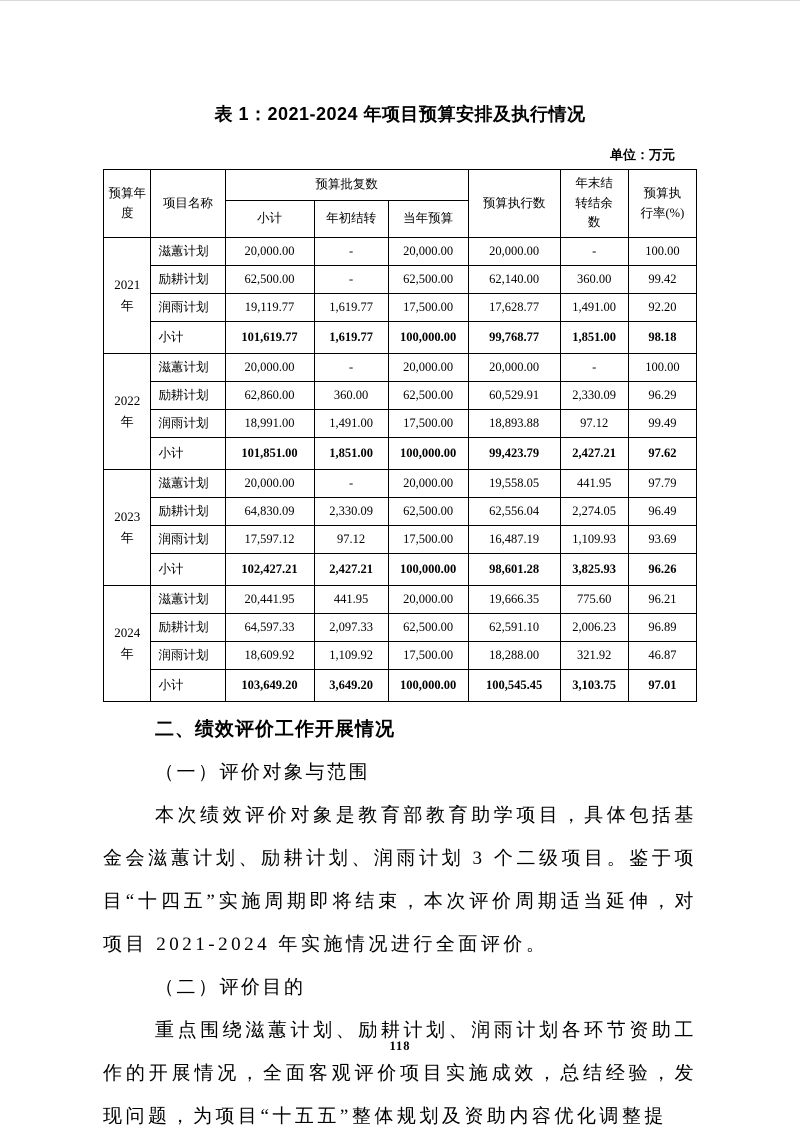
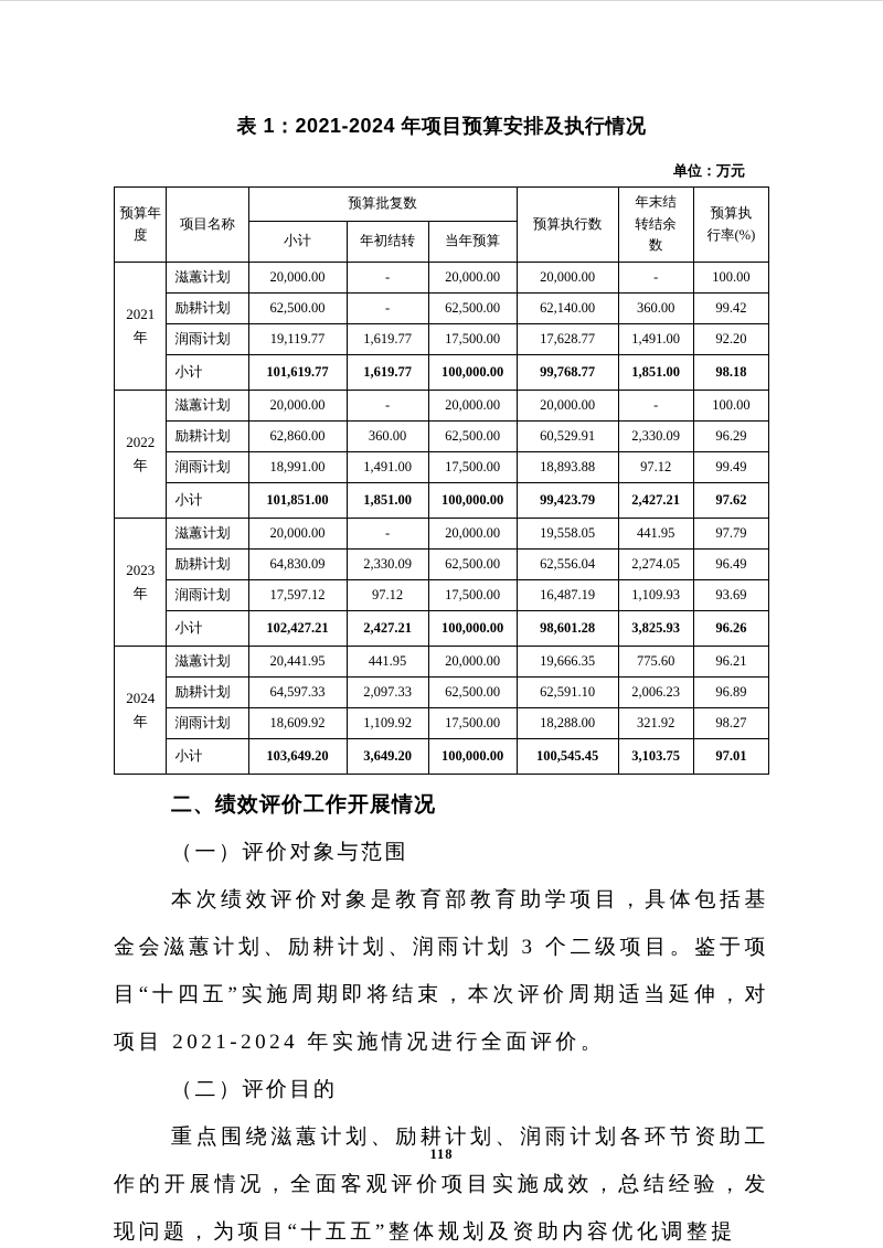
  表 1：2021-2024 年项目预算安排及执行情况
  单位：万元
  预算年度	项目名称	预算批复数	预算执行数	年末结转结余数	预算执行率(%)
  小计	年初结转	当年预算
  2021 年	滋蕙计划	20,000.00	-	20,000.00	20,000.00	-	100.00
  励耕计划	62,500.00	-	62,500.00	62,140.00	360.00	99.42
  润雨计划	19,119.77	1,619.77	17,500.00	17,628.77	1,491.00	92.20
  小计	101,619.77	1,619.77	100,000.00	99,768.77	1,851.00	98.18
  2022 年	滋蕙计划	20,000.00	-	20,000.00	20,000.00	-	100.00
  励耕计划	62,860.00	360.00	62,500.00	60,529.91	2,330.09	96.29
  润雨计划	18,991.00	1,491.00	17,500.00	18,893.88	97.12	99.49
  小计	101,851.00	1,851.00	100,000.00	99,423.79	2,427.21	97.62
  2023 年	滋蕙计划	20,000.00	-	20,000.00	19,558.05	441.95	97.79
  励耕计划	64,830.09	2,330.09	62,500.00	62,556.04	2,274.05	96.49
  润雨计划	17,597.12	97.12	17,500.00	16,487.19	1,109.93	93.69
  小计	102,427.21	2,427.21	100,000.00	98,601.28	3,825.93	96.26
  2024 年	滋蕙计划	20,441.95	441.95	20,000.00	19,666.35	775.60	96.21
  励耕计划	64,597.33	2,097.33	62,500.00	62,591.10	2,006.23	96.89
- 润雨计划	18,609.92	1,109.92	17,500.00	18,288.00	321.92	46.87
+ 润雨计划	18,609.92	1,109.92	17,500.00	18,288.00	321.92	98.27
  小计	103,649.20	3,649.20	100,000.00	100,545.45	3,103.75	97.01
  二、绩效评价工作开展情况
  （一）评价对象与范围
  本次绩效评价对象是教育部教育助学项目，具体包括基金会滋蕙计划、励耕计划、润雨计划 3 个二级项目。鉴于项目“十四五”实施周期即将结束，本次评价周期适当延伸，对项目 2021-2024 年实施情况进行全面评价。
  （二）评价目的
  重点围绕滋蕙计划、励耕计划、润雨计划各环节资助工作的开展情况，全面客观评价项目实施成效，总结经验，发现问题，为项目“十五五”整体规划及资助内容优化调整提
  118
